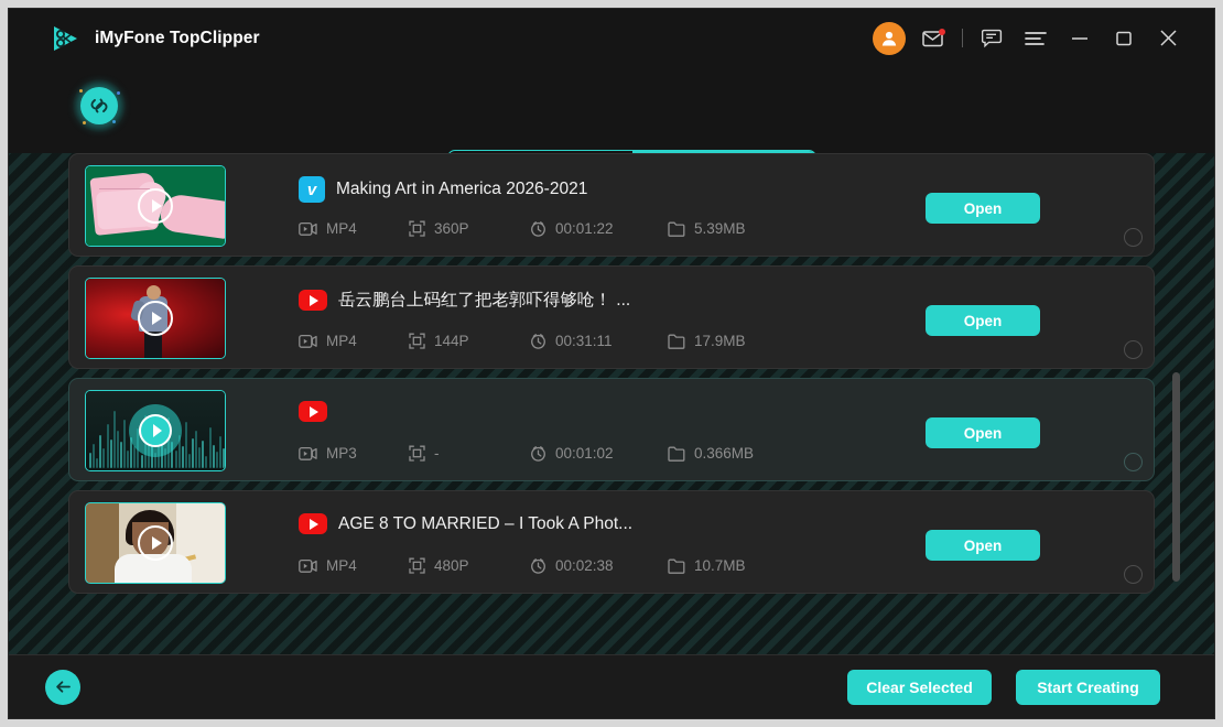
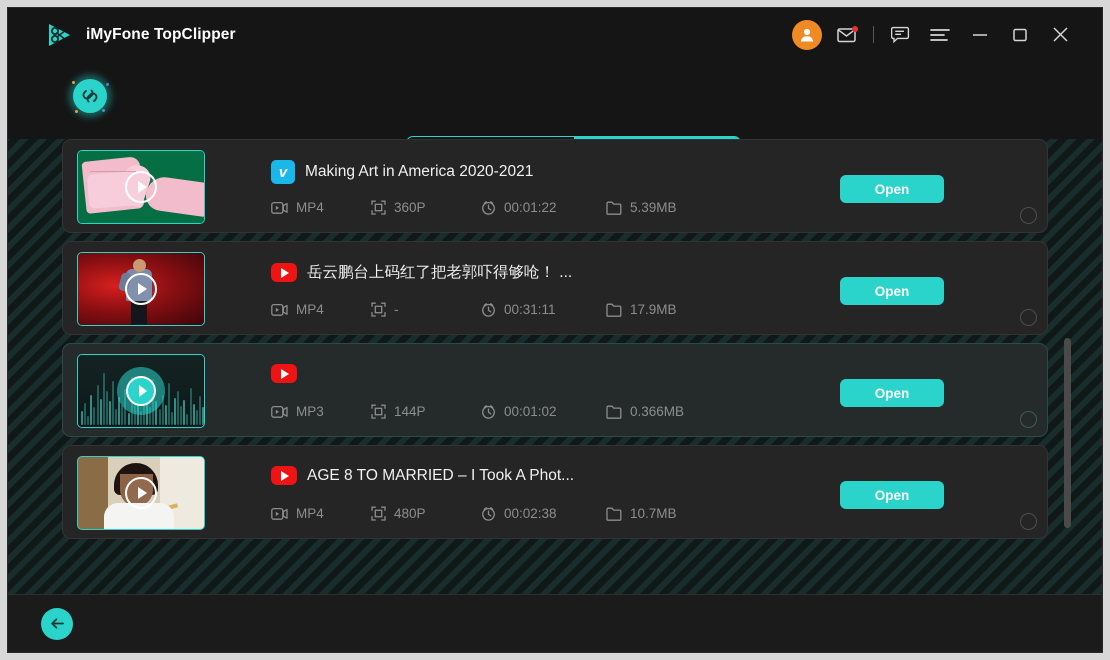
  iMyFone TopClipper
  v
- Making Art in America 2026-2021
+ Making Art in America 2020-2021
  MP4
  360P
  00:01:22
  5.39MB
  Open
  岳云鹏台上码红了把老郭吓得够呛！ ...
  MP4
- 144P
+ -
  00:31:11
  17.9MB
  Open
  MP3
- -
+ 144P
  00:01:02
  0.366MB
  Open
  AGE 8 TO MARRIED – I Took A Phot...
  MP4
  480P
  00:02:38
  10.7MB
  Open
- Clear Selected
- Start Creating
